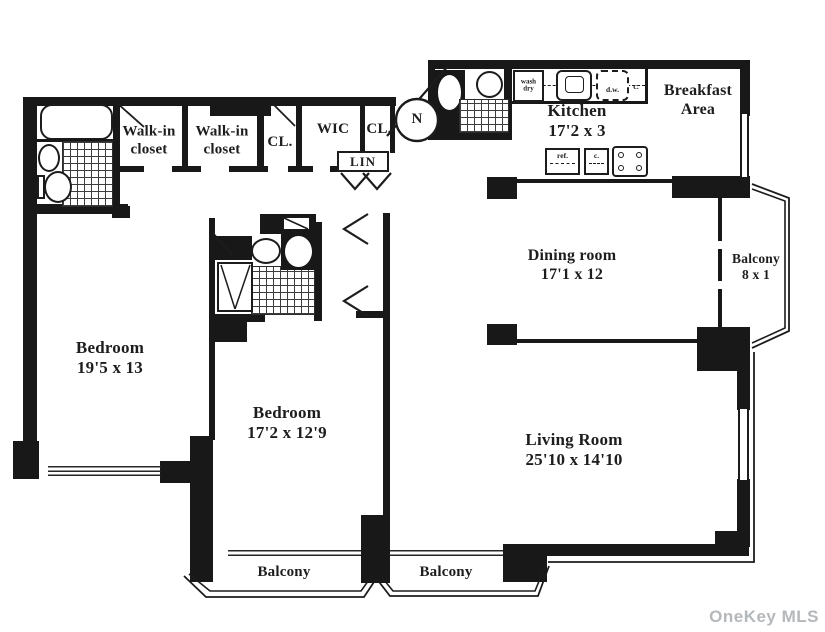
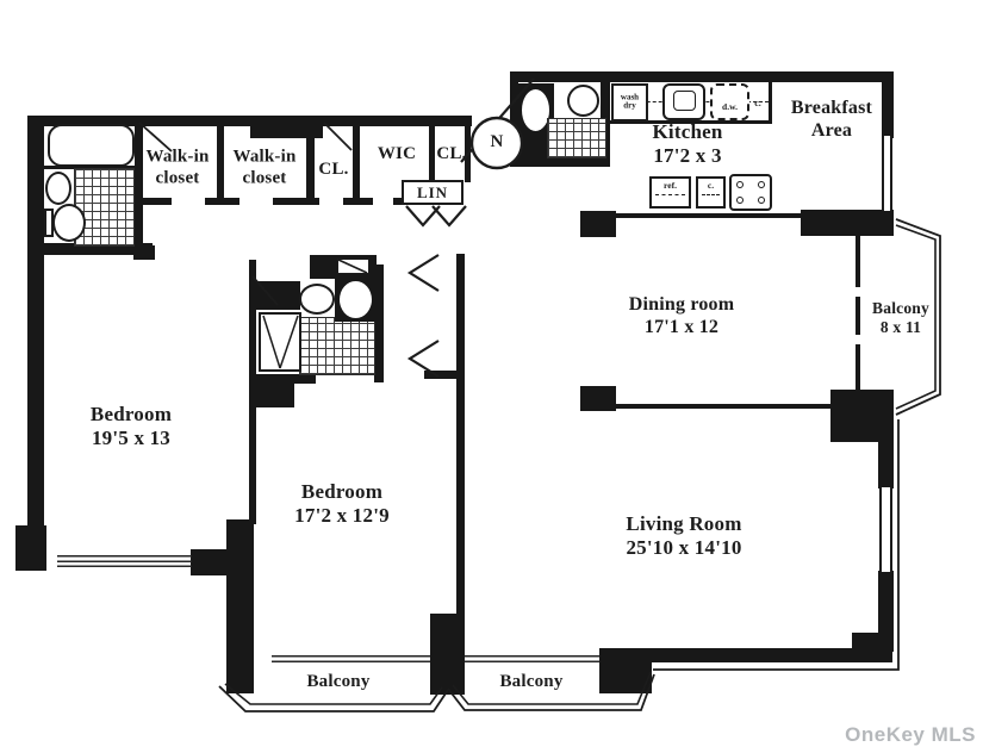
  wash
  dry
  d.w.
  c.
  ref.
  c.
  LIN
  N
  Walk-in
  closet
  Walk-in
  closet
  CL.
  WIC
  CL.
  Kitchen
  17'2 x 3
  Breakfast
  Area
  Dining room
  17'1 x 12
  Balcony
- 8 x 1
+ 8 x 11
  Bedroom
  19'5 x 13
  Bedroom
  17'2 x 12'9
  Living Room
  25'10 x 14'10
  Balcony
  Balcony
  OneKey MLS
